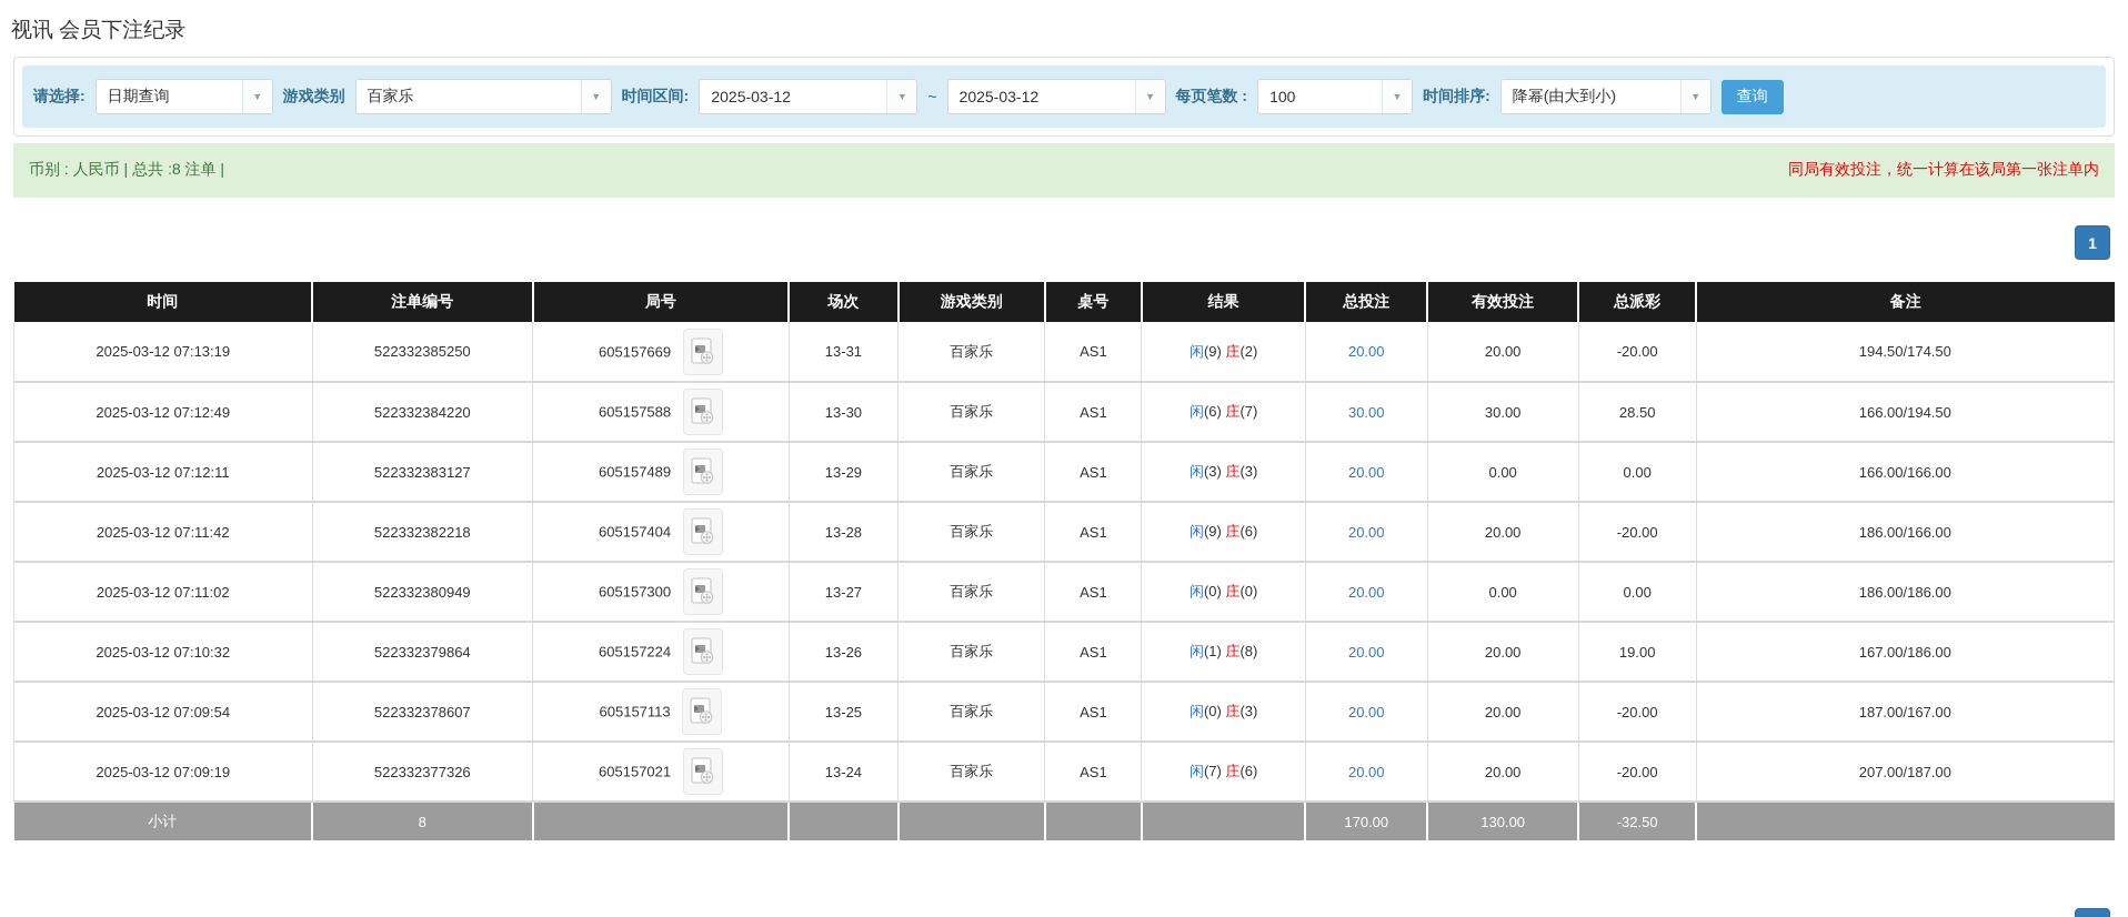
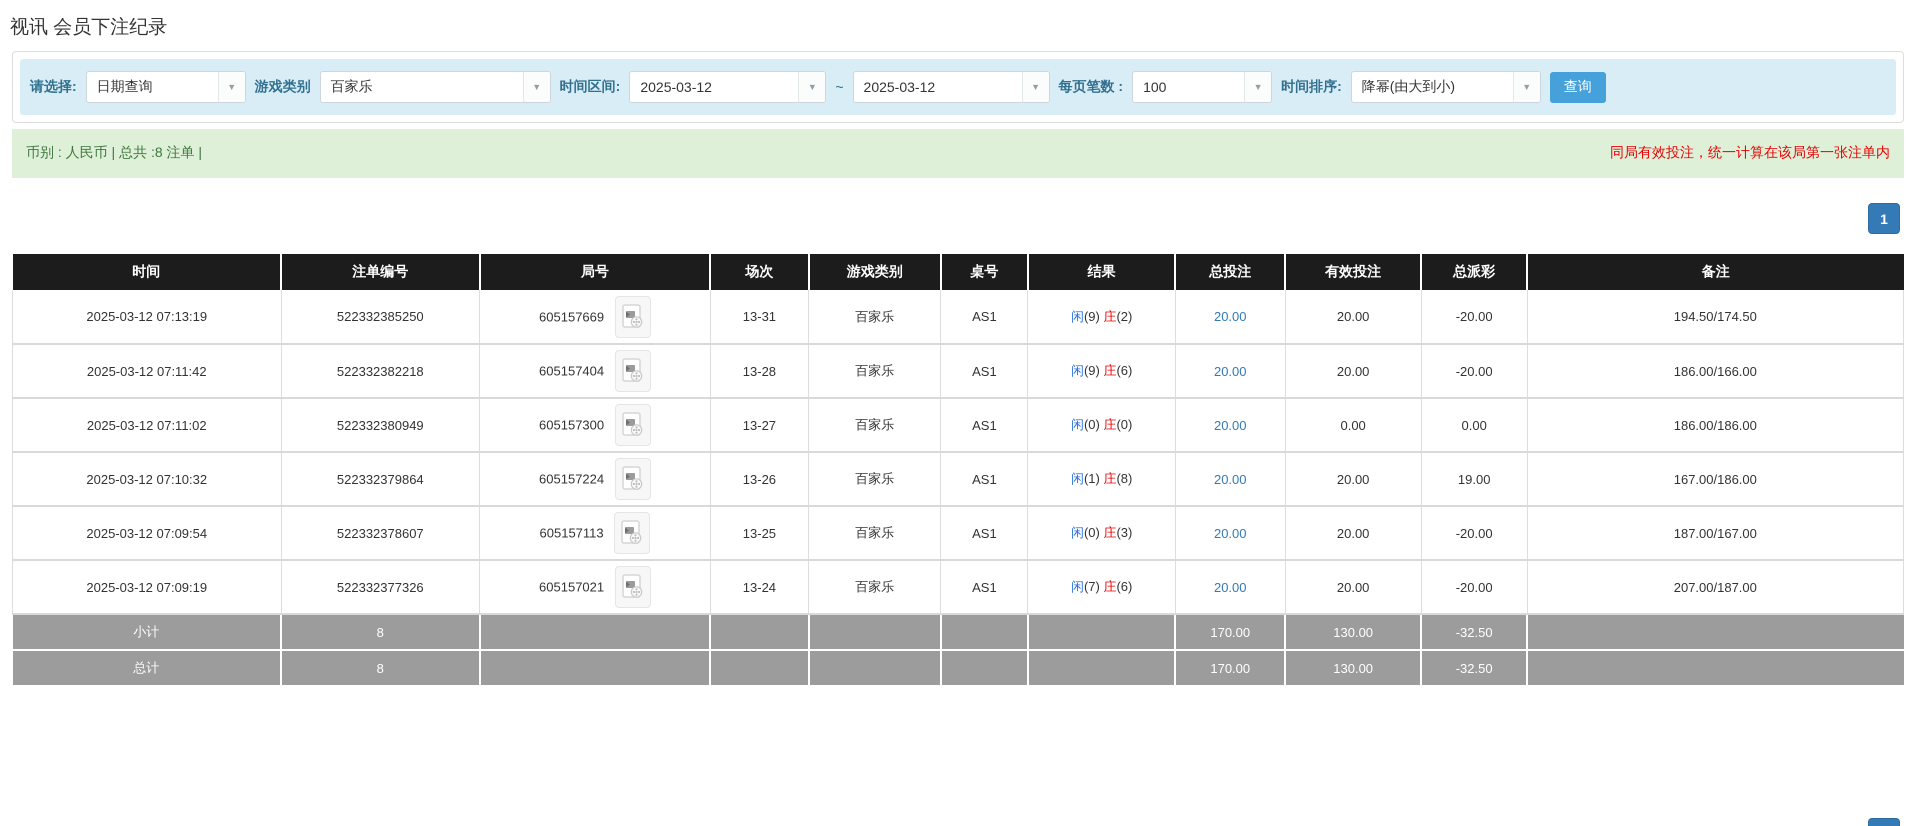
  视讯 会员下注纪录
  请选择:
  日期查询
  ▼
  游戏类别
  百家乐
  ▼
  时间区间:
  2025-03-12
  ▼
  ~
  2025-03-12
  ▼
  每页笔数 :
  100
  ▼
  时间排序:
  降幂(由大到小)
  ▼
  查询
  币别 : 人民币 | 总共 :8 注单 |
  同局有效投注，统一计算在该局第一张注单内
  1
  时间	注单编号	局号	场次	游戏类别	桌号	结果	总投注	有效投注	总派彩	备注
  2025-03-12 07:13:19	522332385250	605157669	13-31	百家乐	AS1	闲(9) 庄(2)	20.00	20.00	-20.00	194.50/174.50
- 2025-03-12 07:12:49	522332384220	605157588	13-30	百家乐	AS1	闲(6) 庄(7)	30.00	30.00	28.50	166.00/194.50
- 2025-03-12 07:12:11	522332383127	605157489	13-29	百家乐	AS1	闲(3) 庄(3)	20.00	0.00	0.00	166.00/166.00
  2025-03-12 07:11:42	522332382218	605157404	13-28	百家乐	AS1	闲(9) 庄(6)	20.00	20.00	-20.00	186.00/166.00
  2025-03-12 07:11:02	522332380949	605157300	13-27	百家乐	AS1	闲(0) 庄(0)	20.00	0.00	0.00	186.00/186.00
  2025-03-12 07:10:32	522332379864	605157224	13-26	百家乐	AS1	闲(1) 庄(8)	20.00	20.00	19.00	167.00/186.00
  2025-03-12 07:09:54	522332378607	605157113	13-25	百家乐	AS1	闲(0) 庄(3)	20.00	20.00	-20.00	187.00/167.00
  2025-03-12 07:09:19	522332377326	605157021	13-24	百家乐	AS1	闲(7) 庄(6)	20.00	20.00	-20.00	207.00/187.00
  小计	8						170.00	130.00	-32.50
+ 总计	8						170.00	130.00	-32.50
